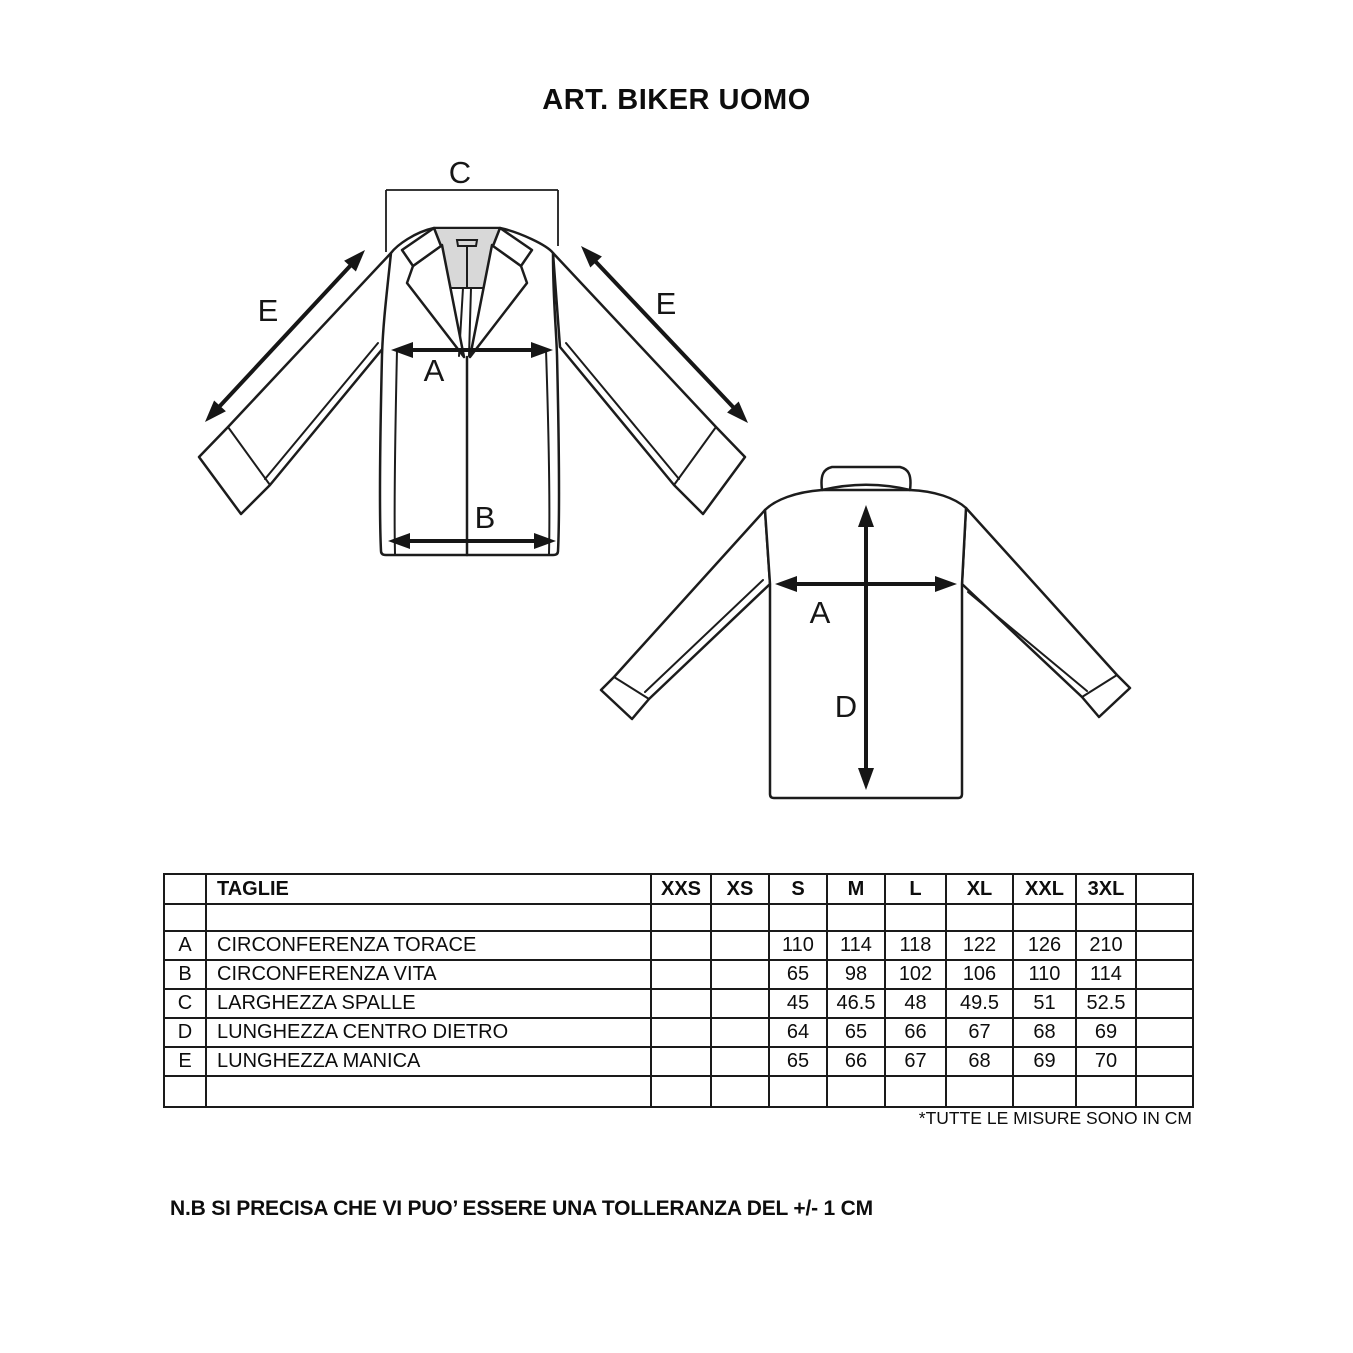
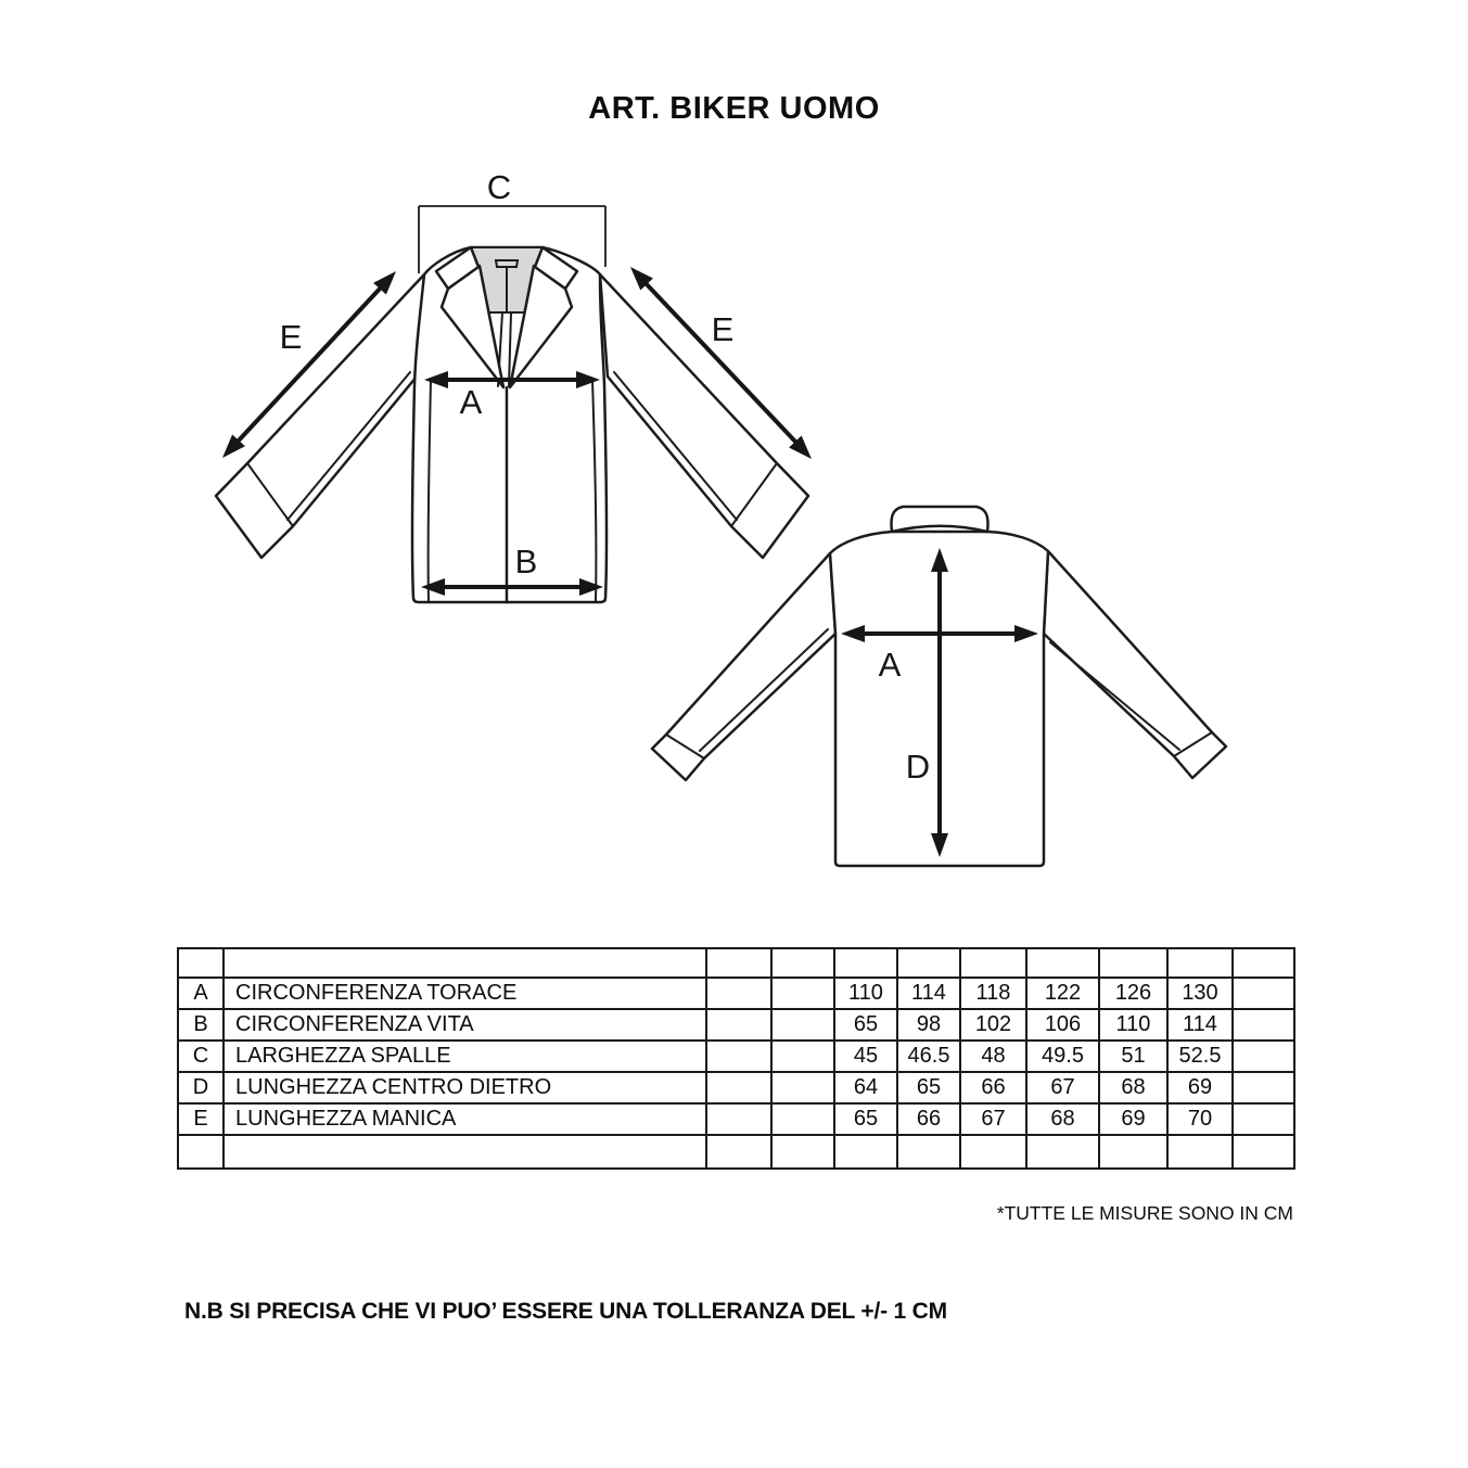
  ART. BIKER UOMO
  C
  E
  E
  A
  B
  A
  D
- 	TAGLIE	XXS	XS	S	M	L	XL	XXL	3XL
- A	CIRCONFERENZA TORACE			110	114	118	122	126	210
+ A	CIRCONFERENZA TORACE			110	114	118	122	126	130
  B	CIRCONFERENZA VITA			65	98	102	106	110	114
  C	LARGHEZZA SPALLE			45	46.5	48	49.5	51	52.5
  D	LUNGHEZZA CENTRO DIETRO			64	65	66	67	68	69
  E	LUNGHEZZA MANICA			65	66	67	68	69	70
  *TUTTE LE MISURE SONO IN CM
  N.B SI PRECISA CHE VI PUO’ ESSERE UNA TOLLERANZA DEL +/- 1 CM
